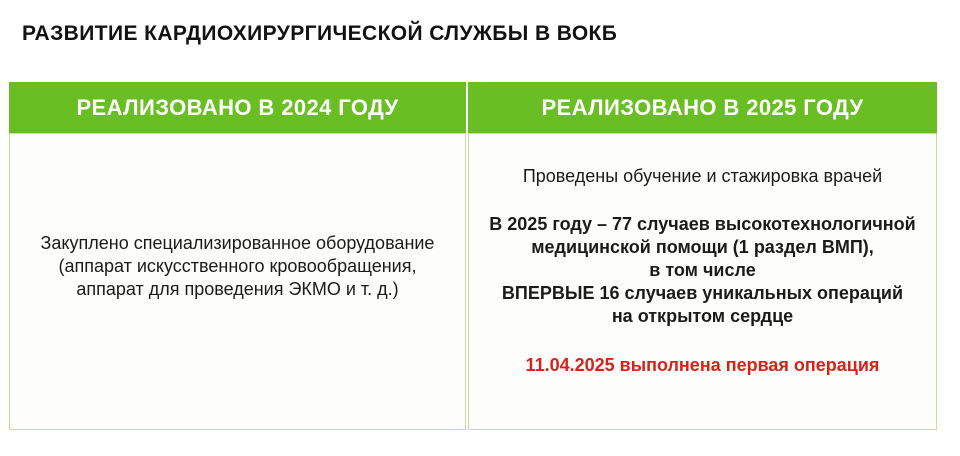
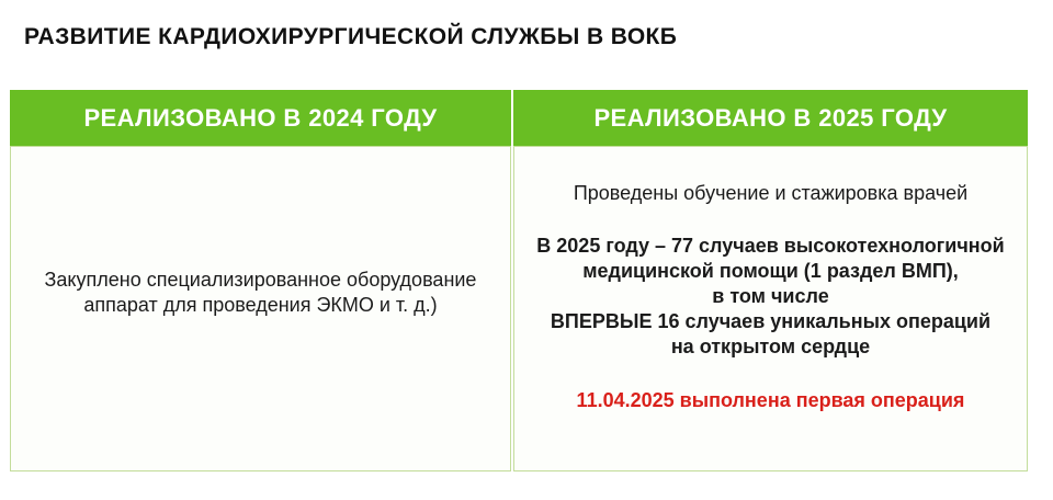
  РАЗВИТИЕ КАРДИОХИРУРГИЧЕСКОЙ СЛУЖБЫ В ВОКБ
  РЕАЛИЗОВАНО В 2024 ГОДУ
  Закуплено специализированное оборудование
- (аппарат искусственного кровообращения,
  аппарат для проведения ЭКМО и т. д.)
  РЕАЛИЗОВАНО В 2025 ГОДУ
  Проведены обучение и стажировка врачей
  В 2025 году – 77 случаев высокотехнологичной
  медицинской помощи (1 раздел ВМП),
  в том числе
  ВПЕРВЫЕ 16 случаев уникальных операций
  на открытом сердце
  11.04.2025 выполнена первая операция
